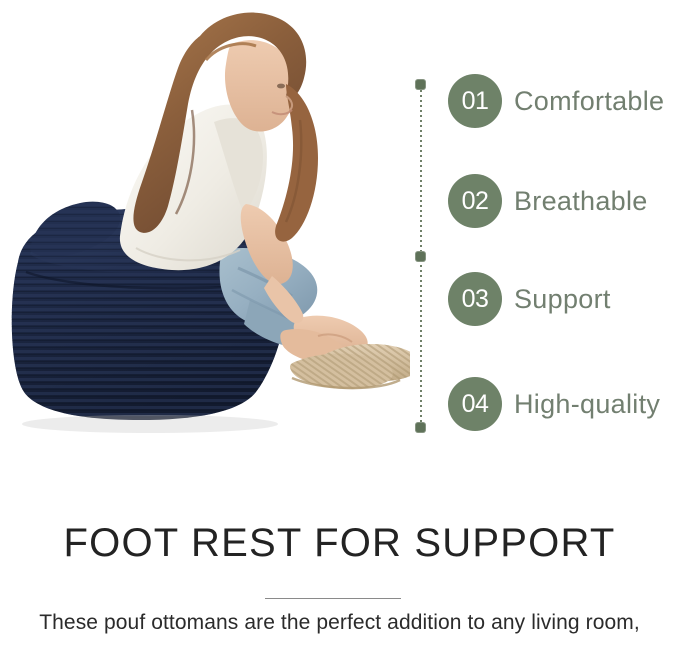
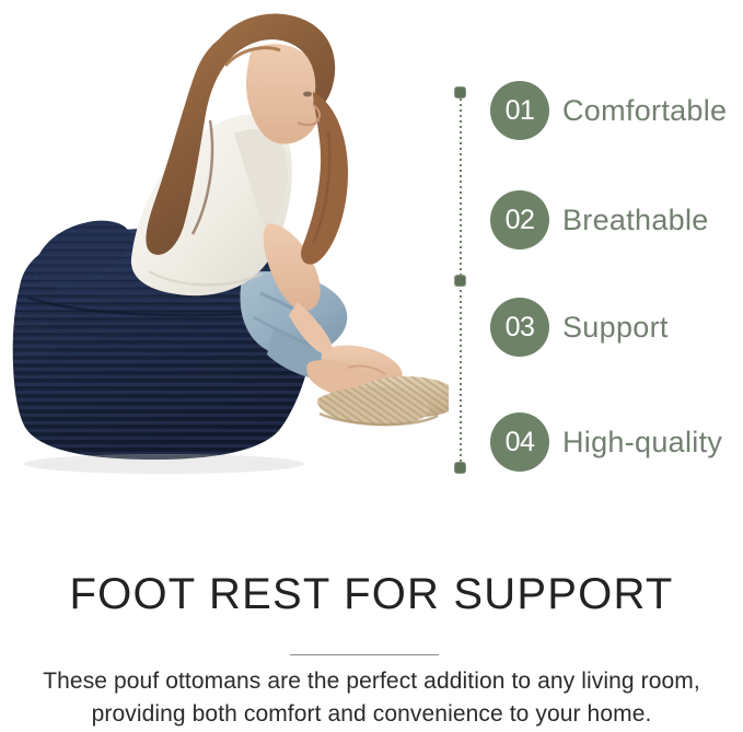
  01
  Comfortable
  02
  Breathable
  03
  Support
  04
  High-quality
  FOOT REST FOR SUPPORT
  These pouf ottomans are the perfect addition to any living room,
+ providing both comfort and convenience to your home.
